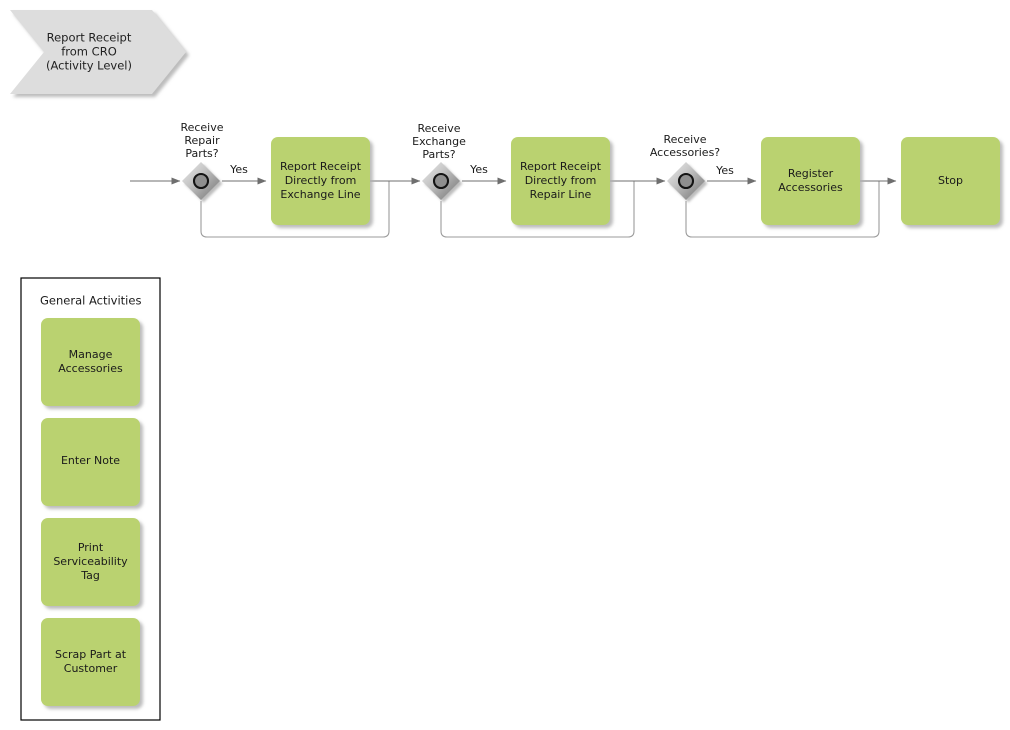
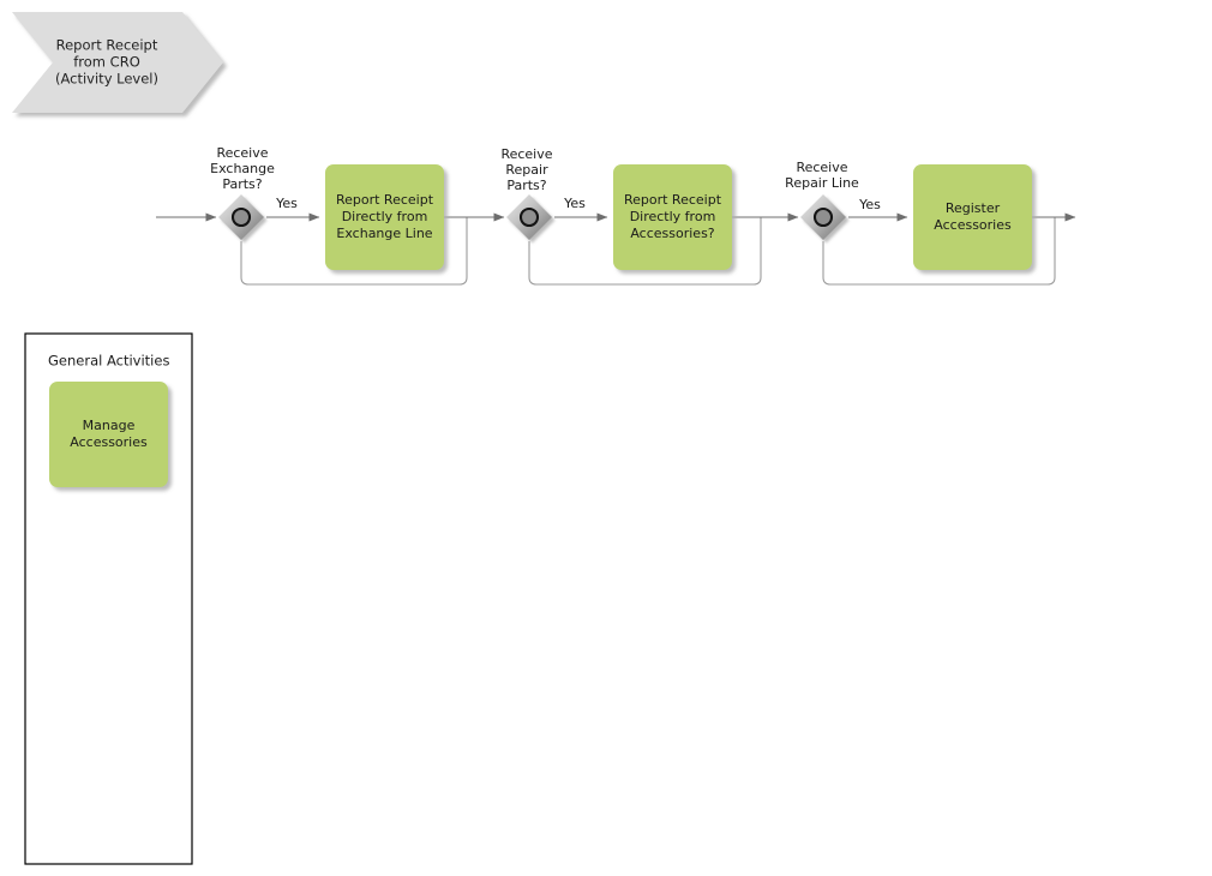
  Report Receipt
  from CRO
  (Activity Level)
  Receive
- Repair
+ Exchange
  Parts?
  Report Receipt
  Directly from
  Exchange Line
  Receive
- Exchange
+ Repair
  Parts?
  Report Receipt
  Directly from
- Repair Line
+ Accessories?
  Receive
- Accessories?
+ Repair Line
  Register
  Accessories
- Stop
  Yes
  Yes
  Yes
  General Activities
  Manage
  Accessories
- Enter Note
- Print
- Serviceability
- Tag
- Scrap Part at
- Customer
